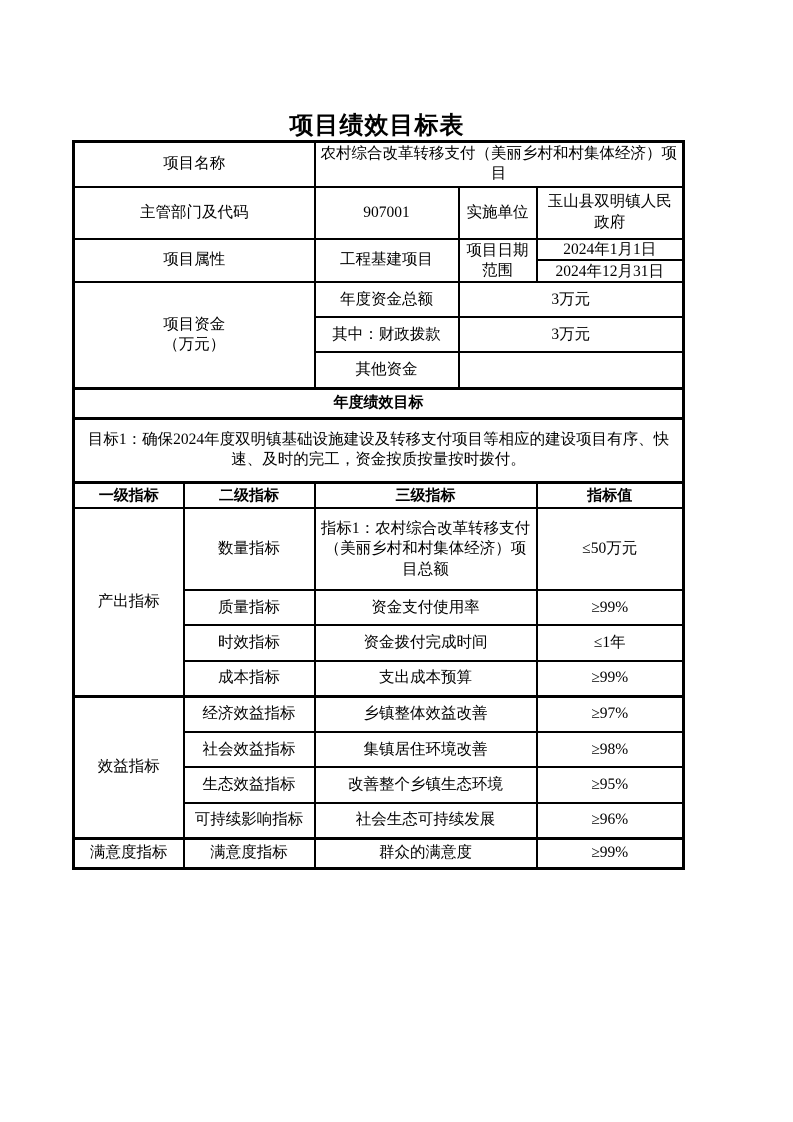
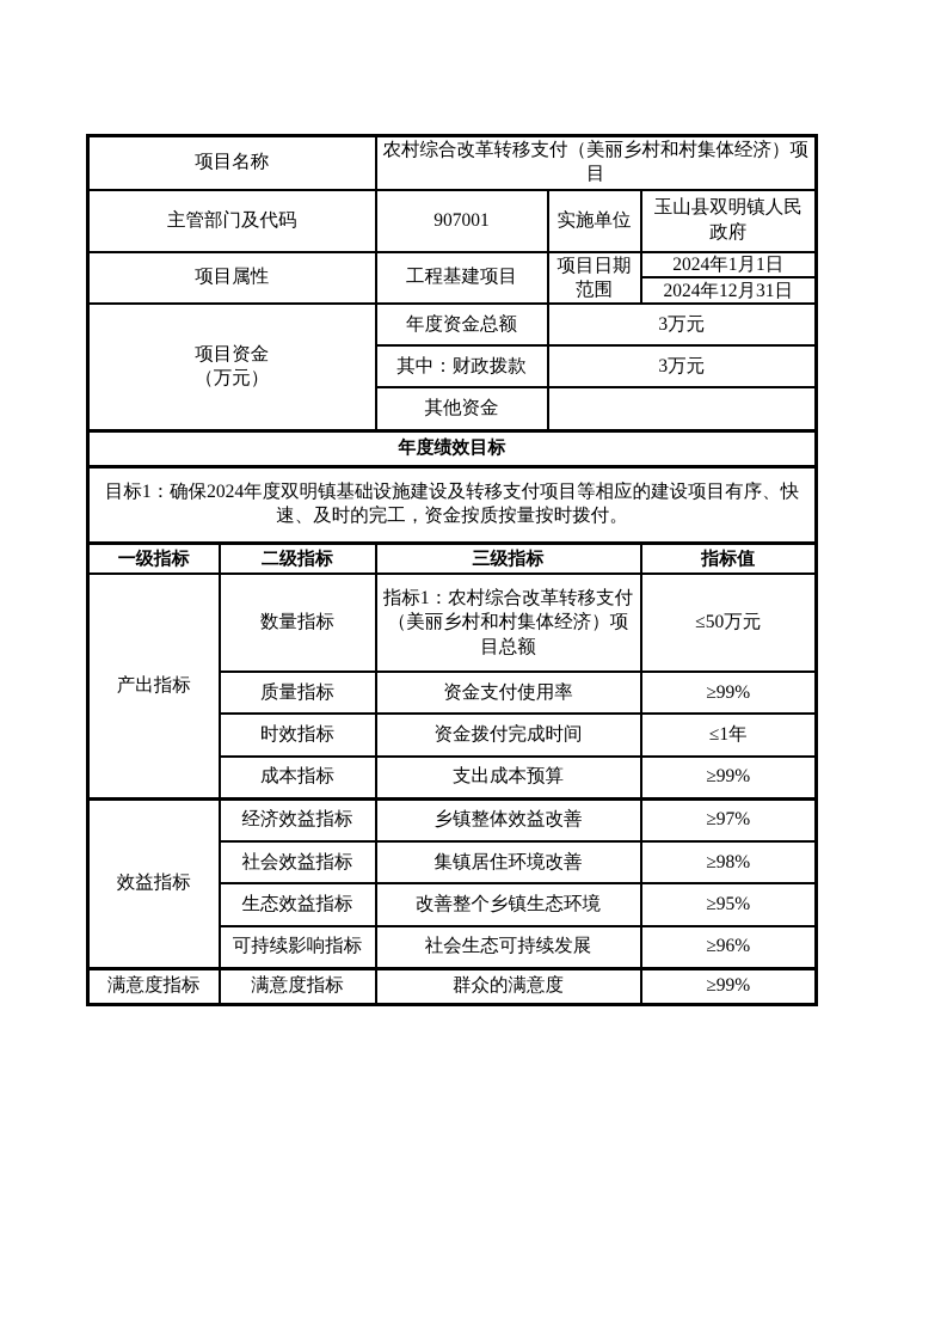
- 项目绩效目标表
  项目名称	农村综合改革转移支付（美丽乡村和村集体经济）项目
  主管部门及代码	907001	实施单位	玉山县双明镇人民政府
  项目属性	工程基建项目	项目日期范围	2024年1月1日
  2024年12月31日
  项目资金 （万元）	年度资金总额	3万元
  其中：财政拨款	3万元
  其他资金
  年度绩效目标
  目标1：确保2024年度双明镇基础设施建设及转移支付项目等相应的建设项目有序、快速、及时的完工，资金按质按量按时拨付。
  一级指标	二级指标	三级指标	指标值
  产出指标	数量指标	指标1：农村综合改革转移支付（美丽乡村和村集体经济）项目总额	≤50万元
  质量指标	资金支付使用率	≥99%
  时效指标	资金拨付完成时间	≤1年
  成本指标	支出成本预算	≥99%
  效益指标	经济效益指标	乡镇整体效益改善	≥97%
  社会效益指标	集镇居住环境改善	≥98%
  生态效益指标	改善整个乡镇生态环境	≥95%
  可持续影响指标	社会生态可持续发展	≥96%
  满意度指标	满意度指标	群众的满意度	≥99%
